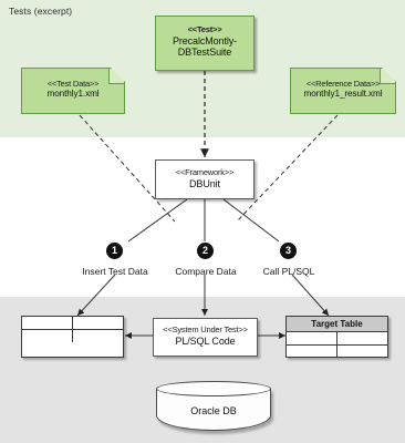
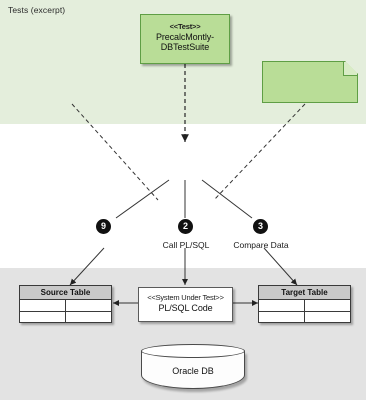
  Tests (excerpt)
  <<Test>>
  PrecalcMontly-
  DBTestSuite
- <<Test Data>>
- monthly1.xml
- <<Reference Data>>
- monthly1_result.xml
- <<Framework>>
- DBUnit
- 1
+ 9
- Insert Test Data
  2
- Compare Data
+ Call PL/SQL
  3
- Call PL/SQL
+ Compare Data
+ Source Table
  <<System Under Test>>
  PL/SQL Code
  Target Table
  Oracle DB
